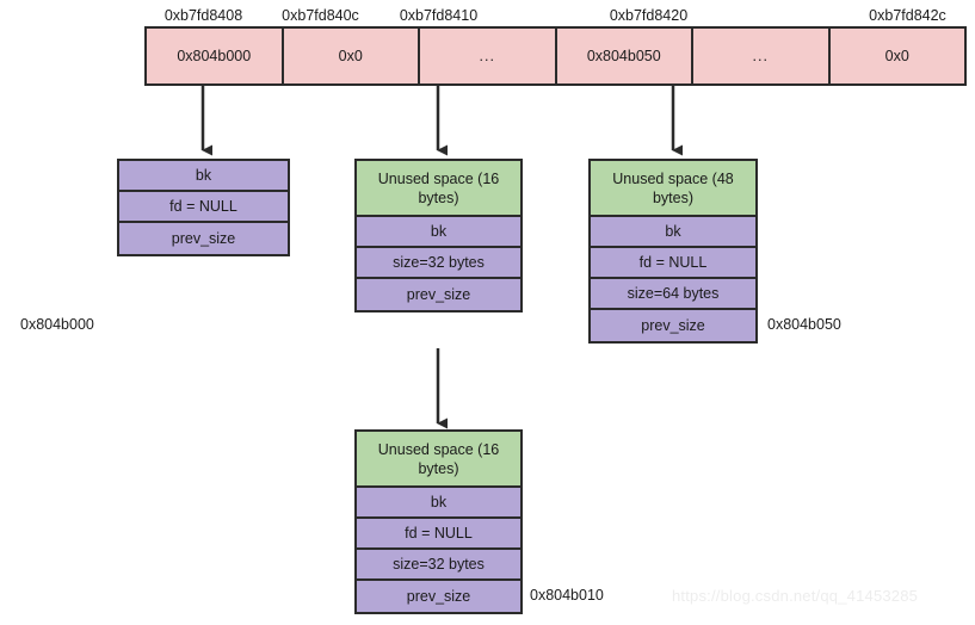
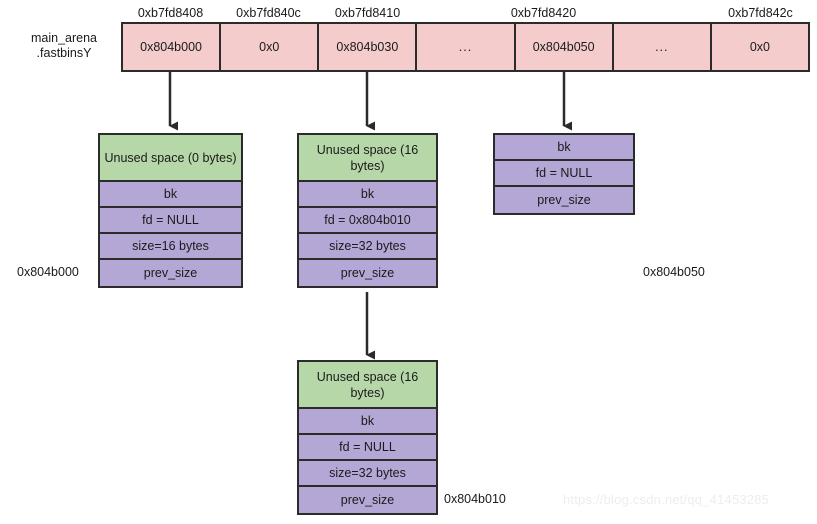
  0xb7fd8408
  0xb7fd840c
  0xb7fd8410
  0xb7fd8420
  0xb7fd842c
+ main_arena
+ .fastbinsY
  0x804b000
  0x0
+ 0x804b030
  ...
  0x804b050
  ...
  0x0
+ Unused space (0 bytes)
  bk
  fd = NULL
+ size=16 bytes
  prev_size
  0x804b000
  Unused space (16 bytes)
  bk
+ fd = 0x804b010
  size=32 bytes
  prev_size
- Unused space (48 bytes)
  bk
  fd = NULL
- size=64 bytes
  prev_size
  0x804b050
  Unused space (16 bytes)
  bk
  fd = NULL
  size=32 bytes
  prev_size
  0x804b010
